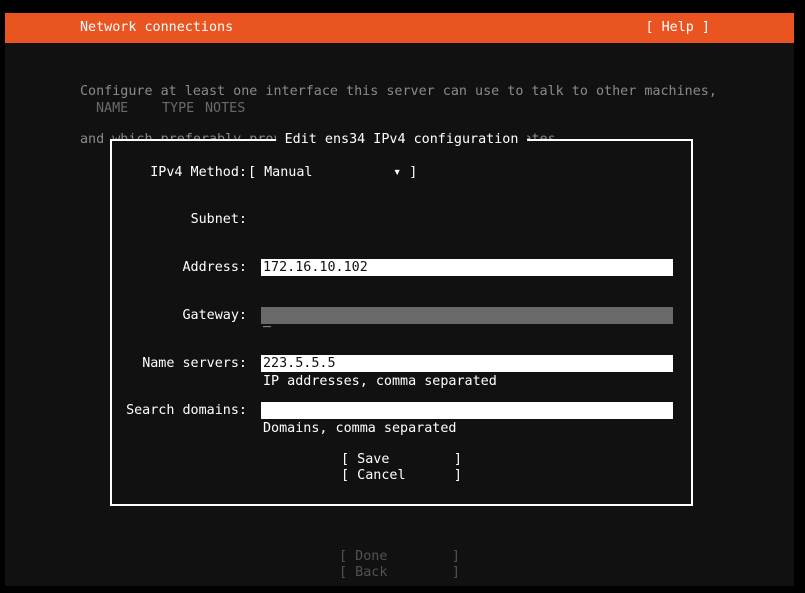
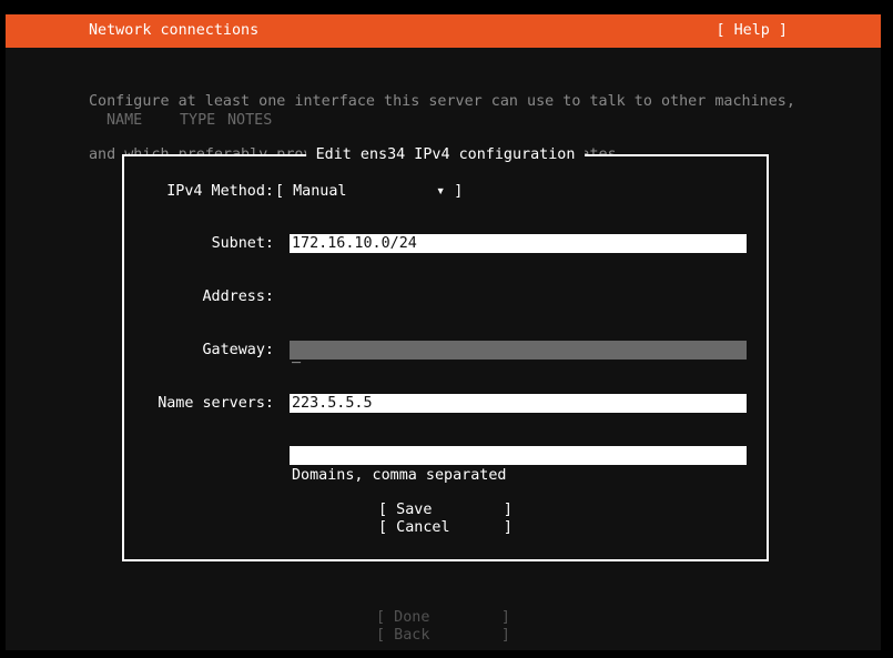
  Network connections
  [ Help ]
  Configure at least one interface this server can use to talk to other machines,
  NAME
  TYPE
  NOTES
  Edit ens34 IPv4 configuration
  IPv4 Method:
  [ Manual ▾ ]
  Subnet:
+ 172.16.10.0/24
  Address:
- 172.16.10.102
  Gateway:
  _
  Name servers:
  223.5.5.5
- IP addresses, comma separated
- Search domains:
  Domains, comma separated
  [ Save ]
  [ Cancel ]
  [ Done ]
  [ Back ]
